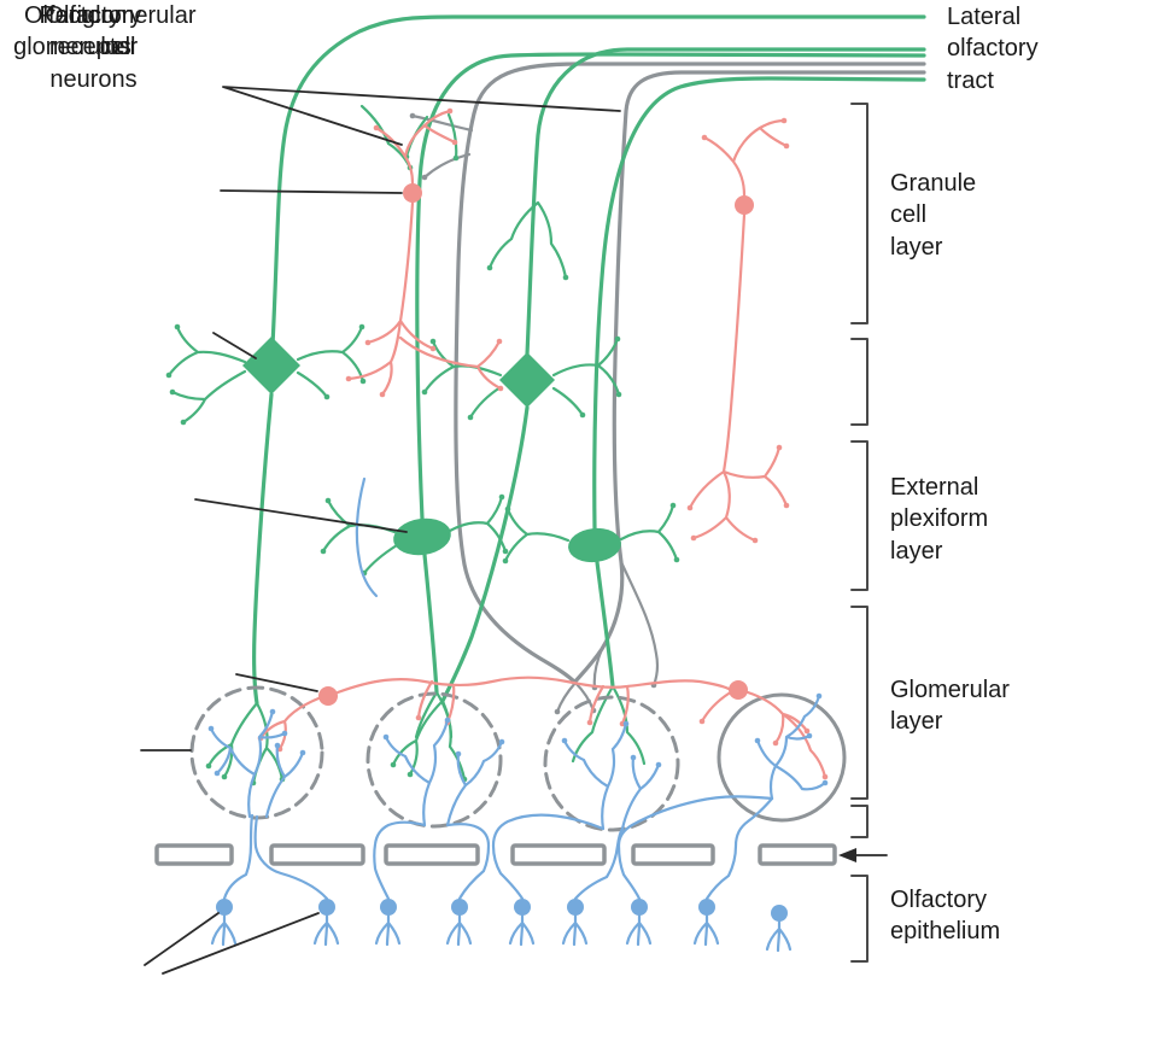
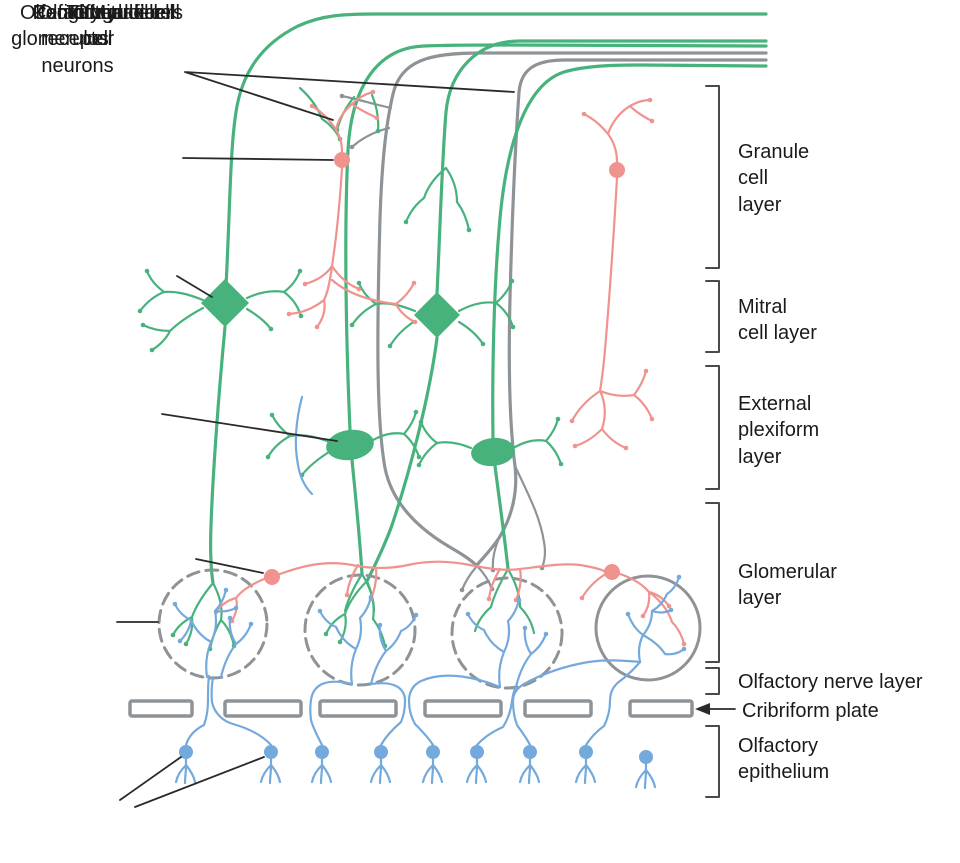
+ Centrifugal fibers
+ Granule cell
+ Mitral cell
+ Tufted cell
  Periglomerular
  cell
  Olfactory
  glomerulus
  Olfactory
  receptor
  neurons
- Lateral
- olfactory
- tract
  Granule
  cell
  layer
+ Mitral
+ cell layer
  External
  plexiform
  layer
  Glomerular
  layer
+ Olfactory nerve layer
+ Cribriform plate
  Olfactory
  epithelium
